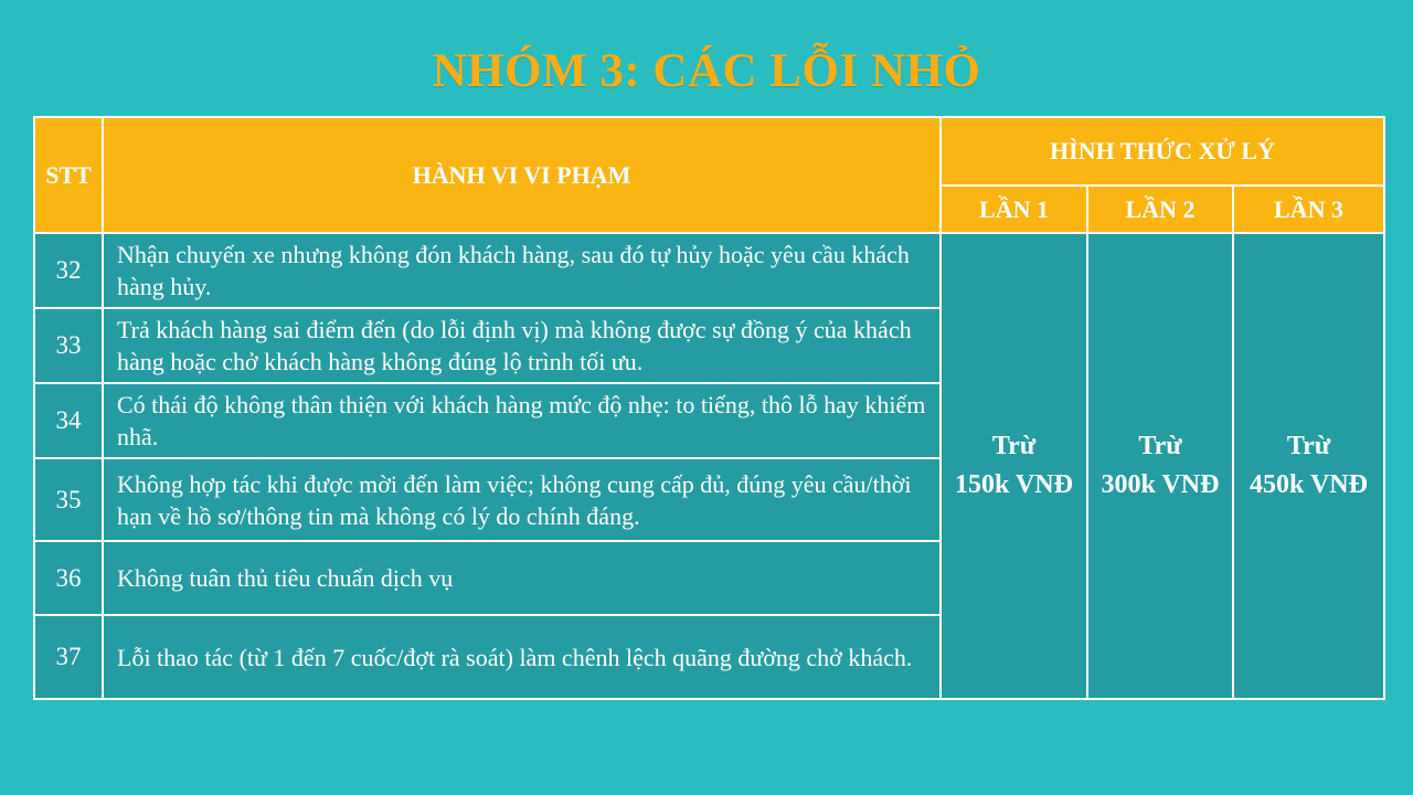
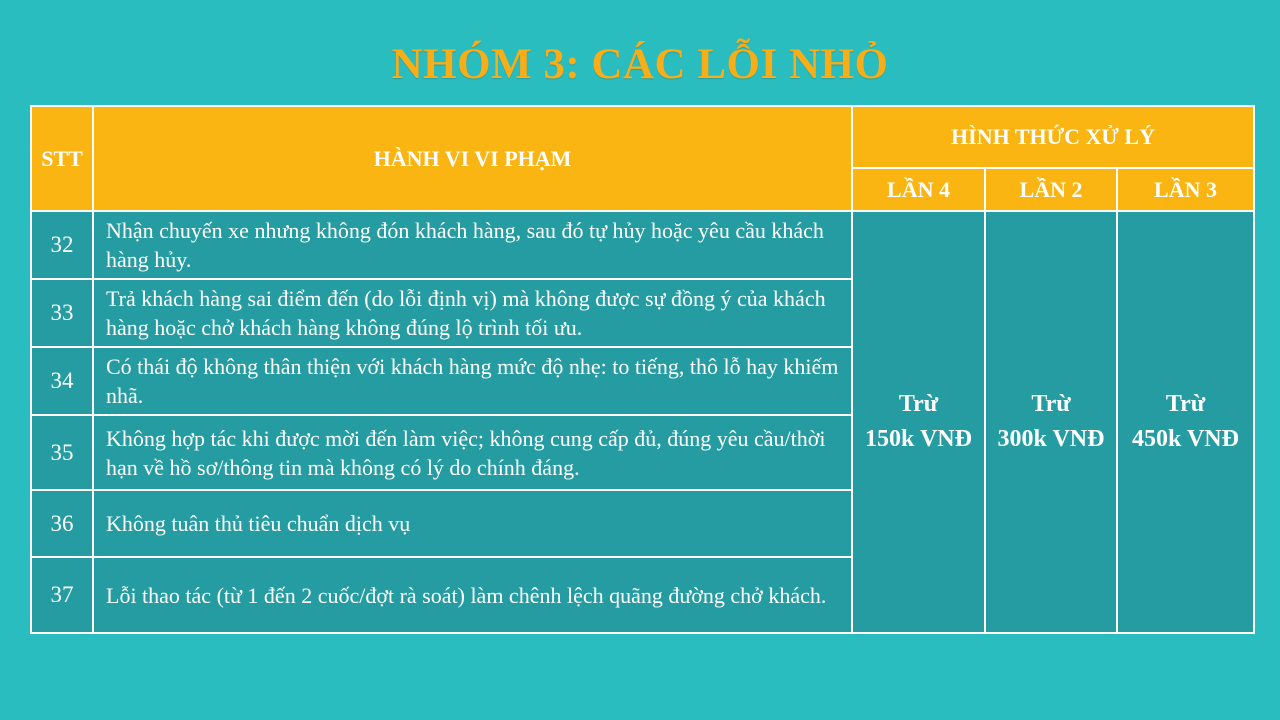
  NHÓM 3: CÁC LỖI NHỎ
  STT	HÀNH VI VI PHẠM	HÌNH THỨC XỬ LÝ
- LẦN 1	LẦN 2	LẦN 3
+ LẦN 4	LẦN 2	LẦN 3
  32	Nhận chuyến xe nhưng không đón khách hàng, sau đó tự hủy hoặc yêu cầu khách hàng hủy.	Trừ 150k VNĐ	Trừ 300k VNĐ	Trừ 450k VNĐ
  33	Trả khách hàng sai điểm đến (do lỗi định vị) mà không được sự đồng ý của khách hàng hoặc chở khách hàng không đúng lộ trình tối ưu.
  34	Có thái độ không thân thiện với khách hàng mức độ nhẹ: to tiếng, thô lỗ hay khiếm nhã.
  35	Không hợp tác khi được mời đến làm việc; không cung cấp đủ, đúng yêu cầu/thời hạn về hồ sơ/thông tin mà không có lý do chính đáng.
  36	Không tuân thủ tiêu chuẩn dịch vụ
- 37	Lỗi thao tác (từ 1 đến 7 cuốc/đợt rà soát) làm chênh lệch quãng đường chở khách.
+ 37	Lỗi thao tác (từ 1 đến 2 cuốc/đợt rà soát) làm chênh lệch quãng đường chở khách.
